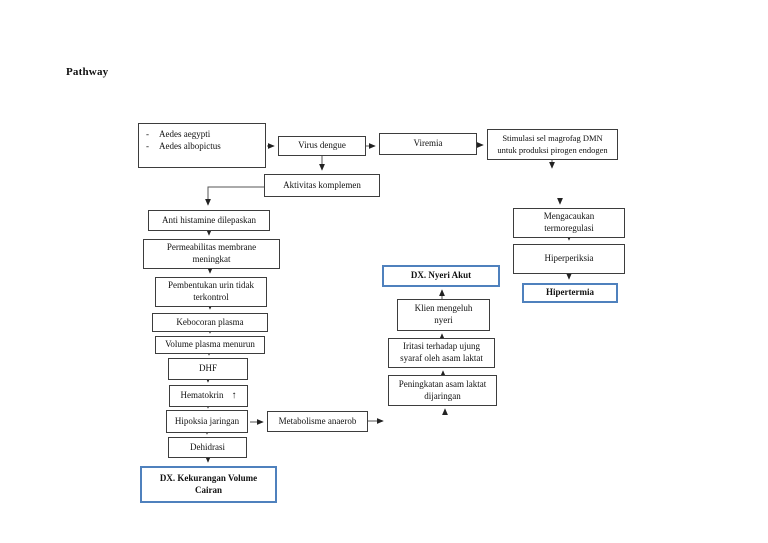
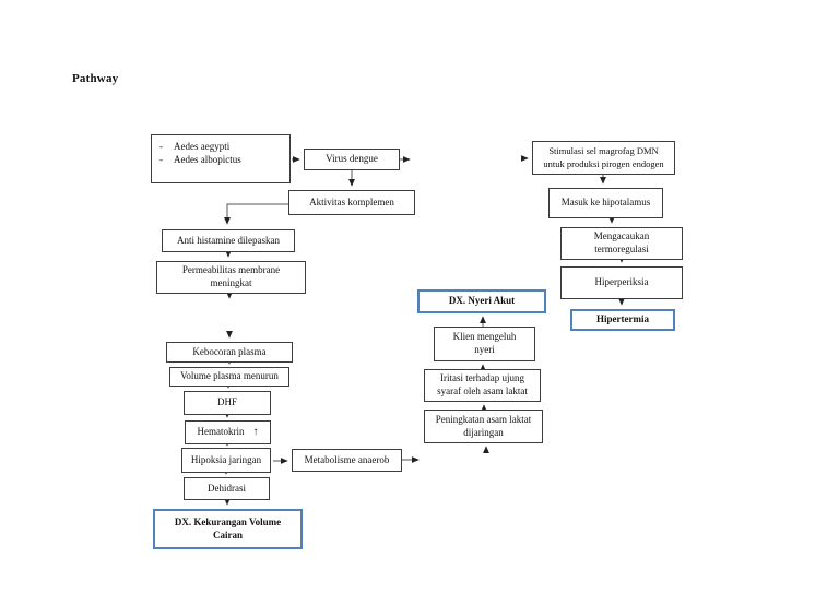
  Pathway
  -
  Aedes aegypti
  -
  Aedes albopictus
  Virus dengue
- Viremia
  Stimulasi sel magrofag DMN
  untuk produksi pirogen endogen
  Aktivitas komplemen
+ Masuk ke hipotalamus
  Mengacaukan
  termoregulasi
  Hiperperiksia
  Hipertermia
  Anti histamine dilepaskan
  Permeabilitas membrane
  meningkat
- Pembentukan urin tidak
- terkontrol
  Kebocoran plasma
  Volume plasma menurun
  DHF
  Hematokrin
  ↑
  Hipoksia jaringan
  Dehidrasi
  DX. Kekurangan Volume
  Cairan
  Metabolisme anaerob
  Peningkatan asam laktat
  dijaringan
  Iritasi terhadap ujung
  syaraf oleh asam laktat
  Klien mengeluh
  nyeri
  DX. Nyeri Akut
